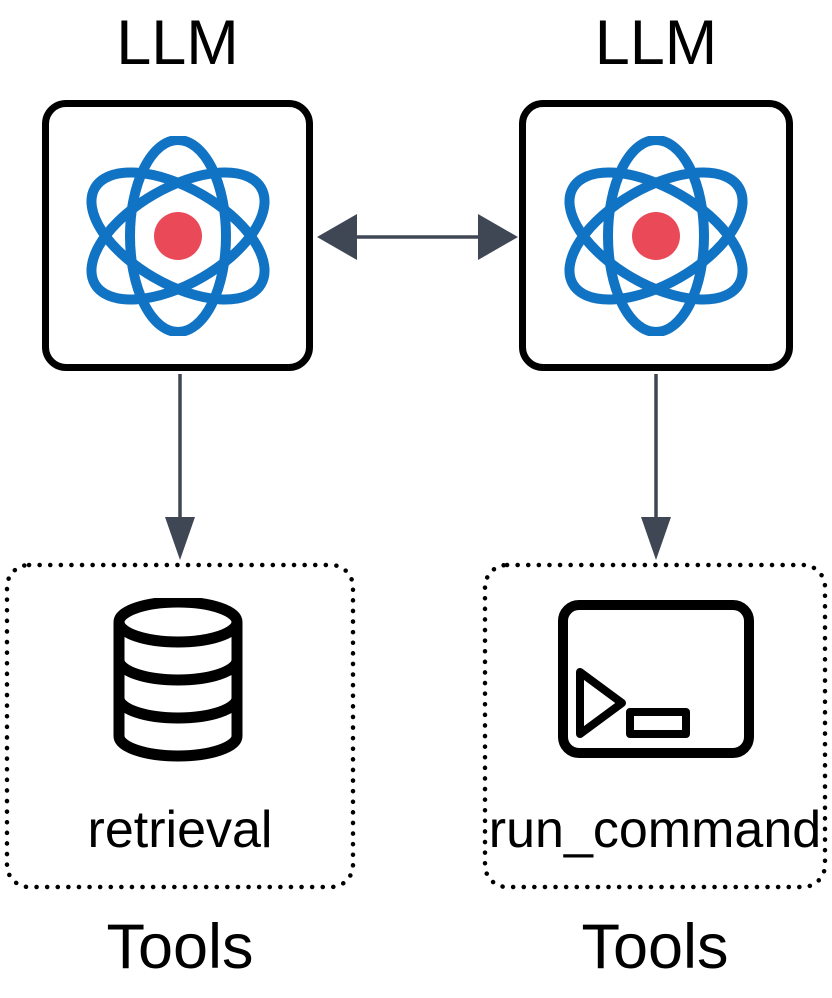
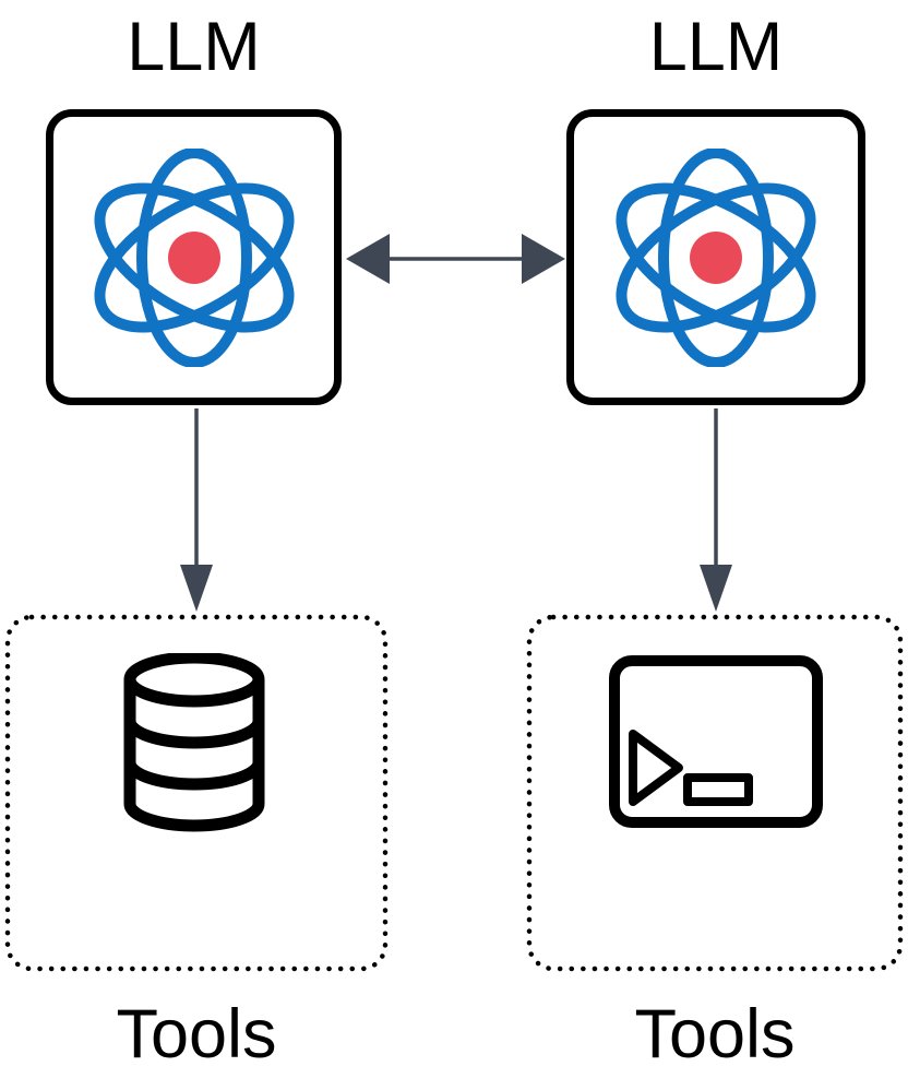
  LLM
  LLM
- retrieval
- run_command
  Tools
  Tools
